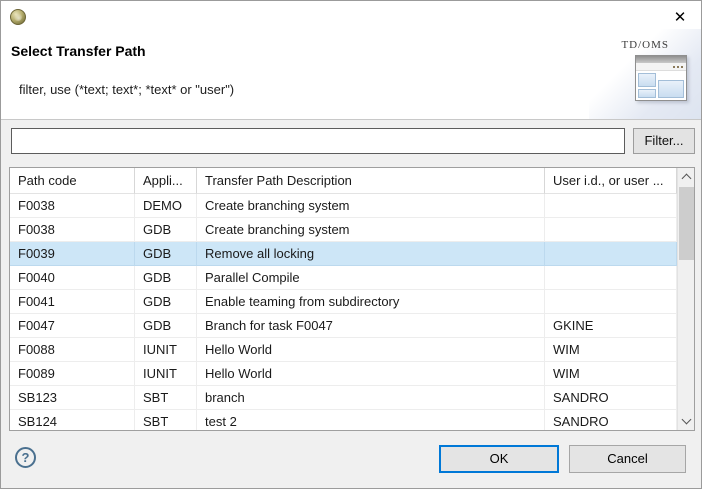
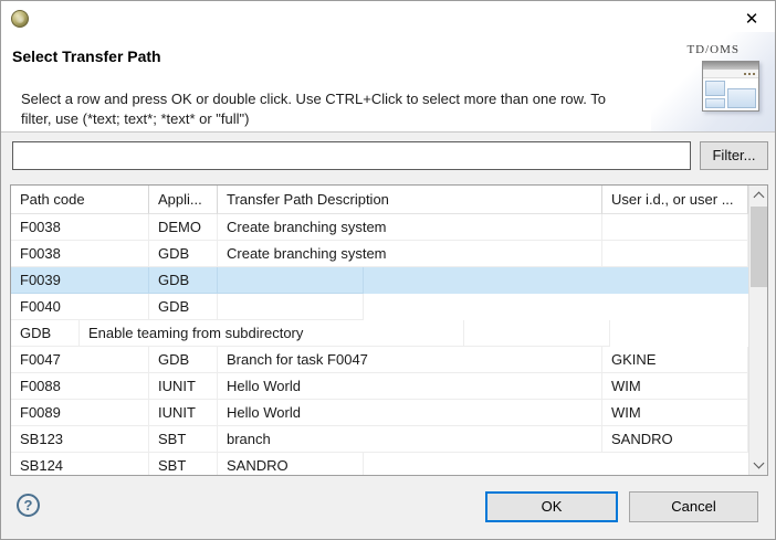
  ✕
  Select Transfer Path
+ Select a row and press OK or double click. Use CTRL+Click to select more than one row. To
- filter, use (*text; text*; *text* or "user")
+ filter, use (*text; text*; *text* or "full")
  TD/OMS
  Filter...
  Path code
  Appli...
  Transfer Path Description
  User i.d., or user ...
  F0038
  DEMO
  Create branching system
  F0038
  GDB
  Create branching system
  F0039
  GDB
- Remove all locking
  F0040
  GDB
- Parallel Compile
- F0041
  GDB
  Enable teaming from subdirectory
  F0047
  GDB
  Branch for task F0047
  GKINE
  F0088
  IUNIT
  Hello World
  WIM
  F0089
  IUNIT
  Hello World
  WIM
  SB123
  SBT
  branch
  SANDRO
  SB124
  SBT
- test 2
  SANDRO
  ?
  OK
  Cancel
